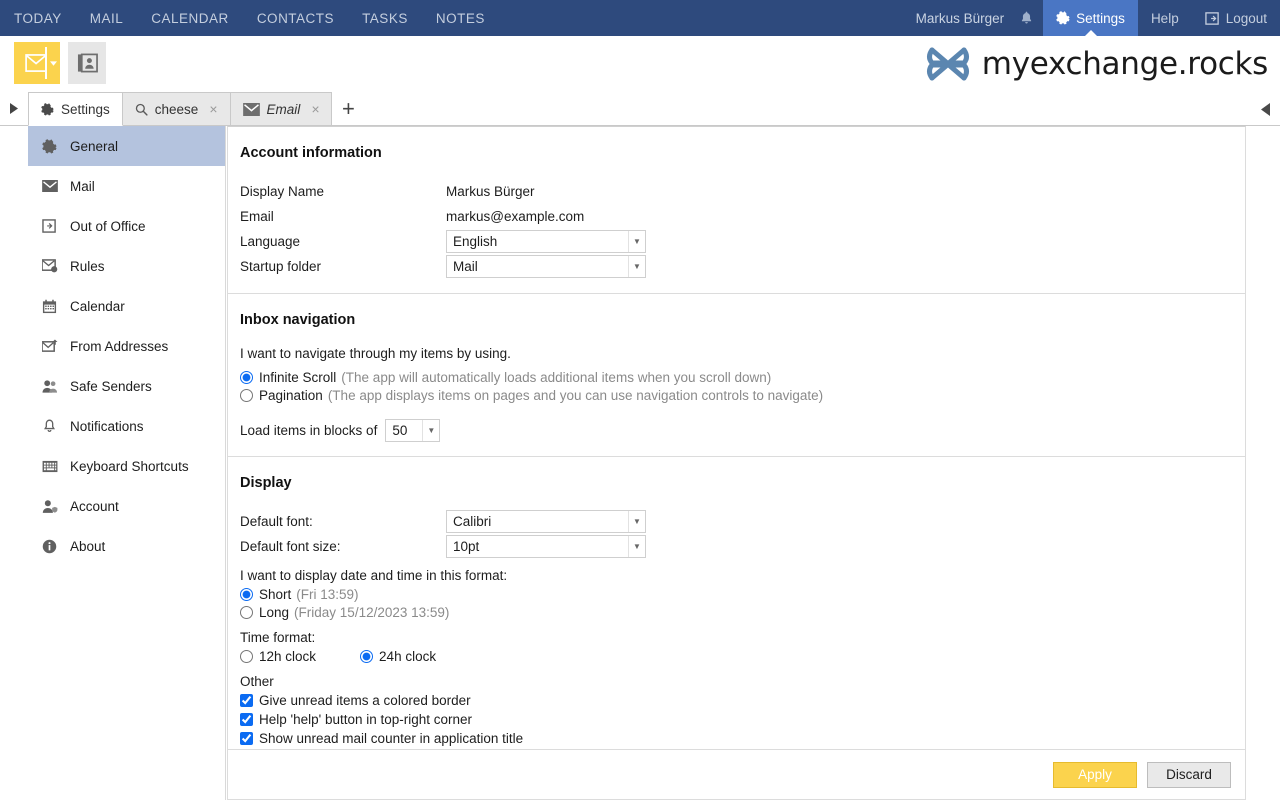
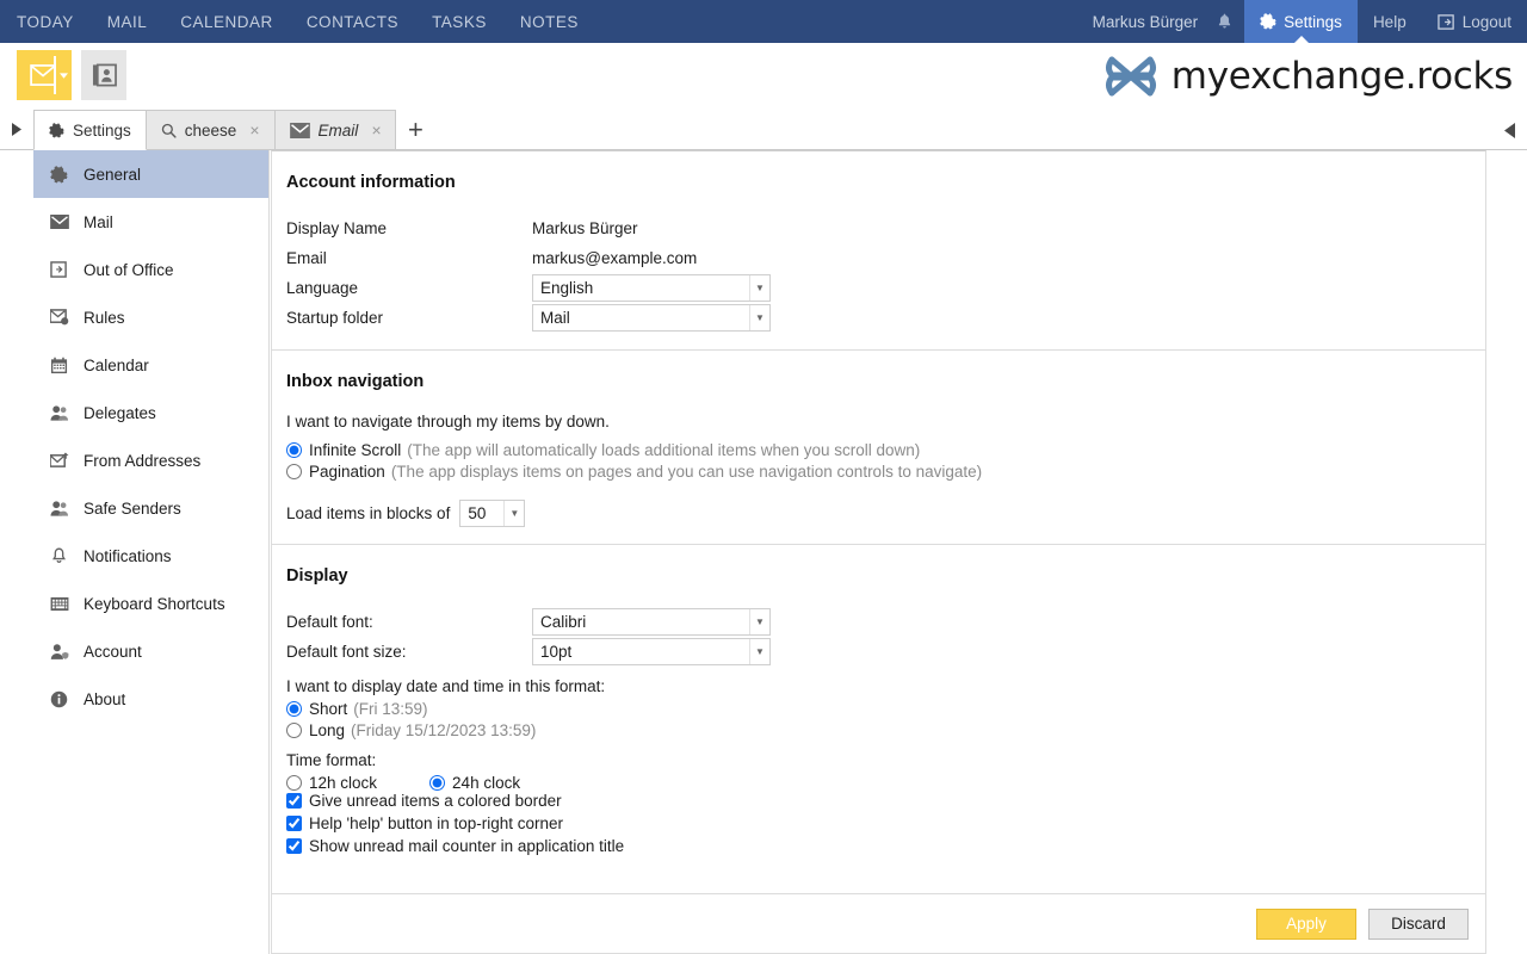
  TODAY
  MAIL
  CALENDAR
  CONTACTS
  TASKS
  NOTES
  Markus Bürger
  Settings
  Help
  Logout
  myexchange.rocks
  Settings
  cheese
  ×
  Email
  ×
  +
  General
  Mail
  Out of Office
  Rules
  Calendar
+ Delegates
  From Addresses
  Safe Senders
  Notifications
  Keyboard Shortcuts
  Account
  About
  Account information
  Display Name
  Markus Bürger
  Email
  markus@example.com
  Language
  English
  ▼
  Startup folder
  Mail
  ▼
  Inbox navigation
- I want to navigate through my items by using.
+ I want to navigate through my items by down.
  Infinite Scroll
  (The app will automatically loads additional items when you scroll down)
  Pagination
  (The app displays items on pages and you can use navigation controls to navigate)
  Load items in blocks of
  50
  ▼
  Display
  Default font:
  Calibri
  ▼
  Default font size:
  10pt
  ▼
  I want to display date and time in this format:
  Short
  (Fri 13:59)
  Long
  (Friday 15/12/2023 13:59)
  Time format:
  12h clock
  24h clock
- Other
  Give unread items a colored border
  Help 'help' button in top-right corner
  Show unread mail counter in application title
  Apply
  Discard
